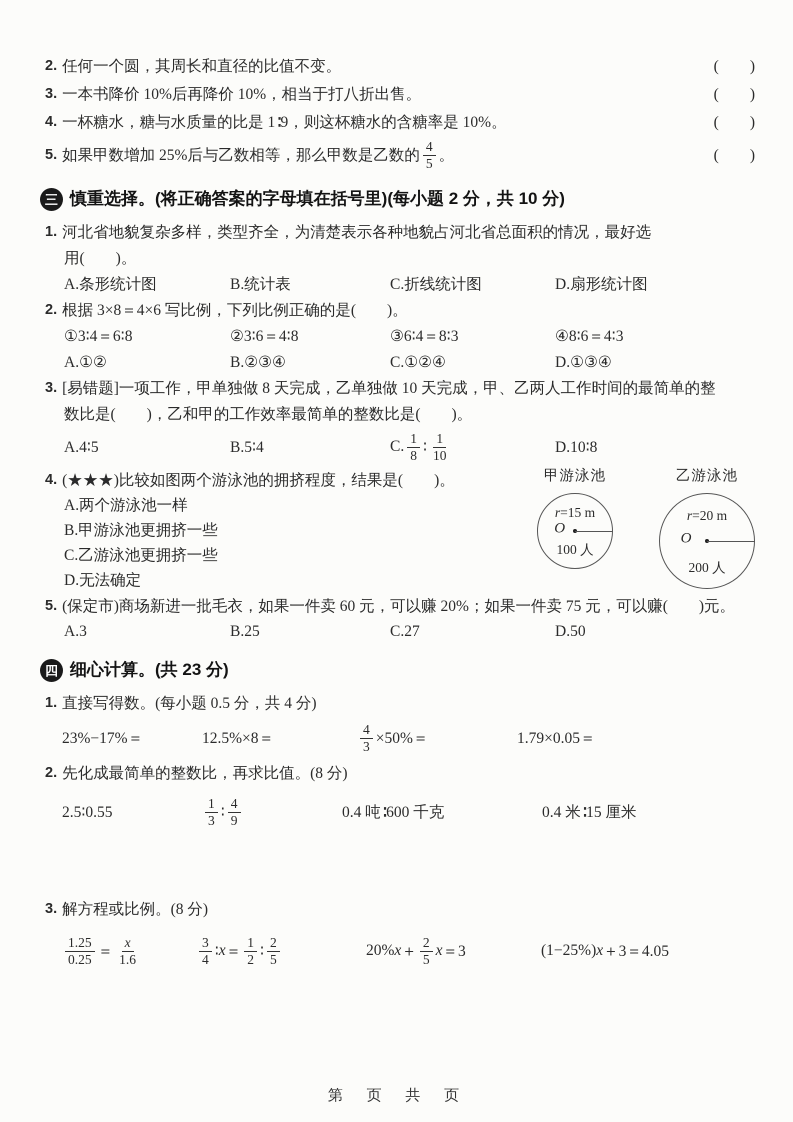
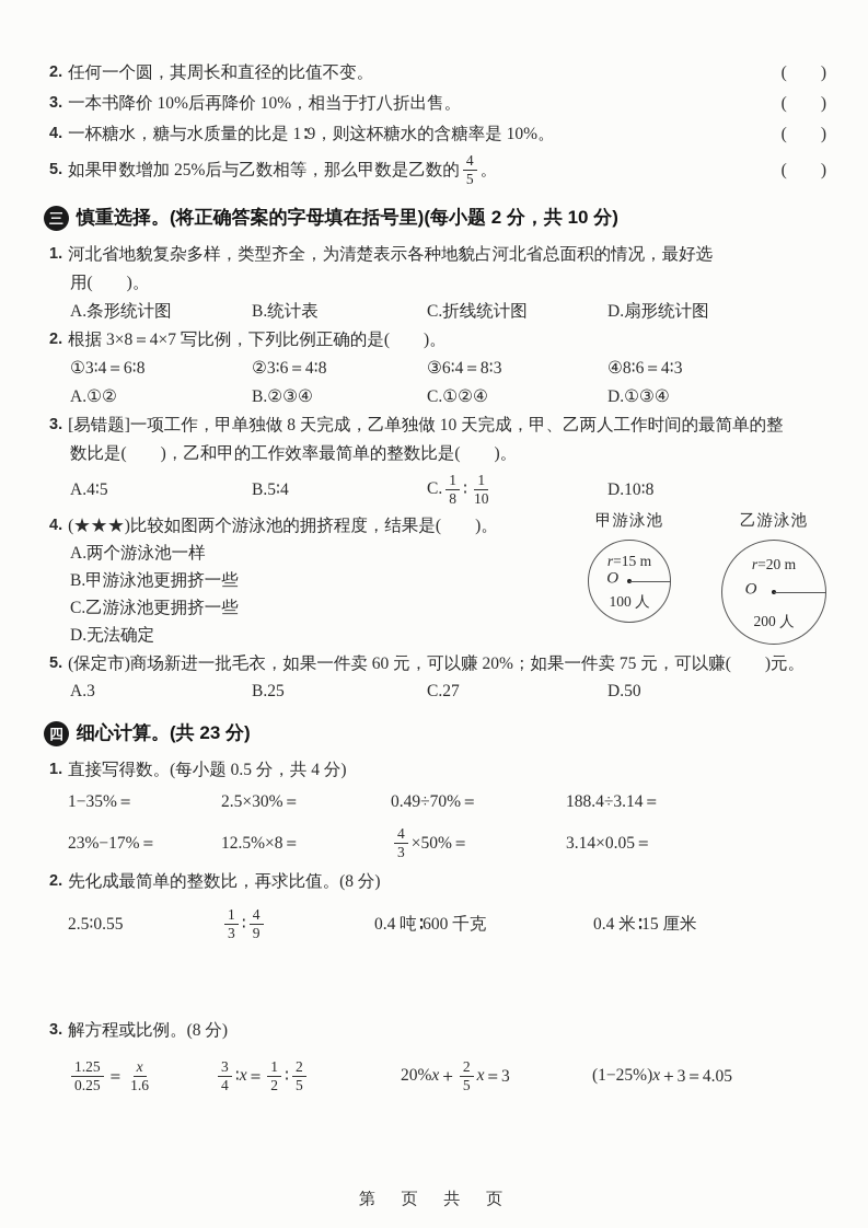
  2.
  任何一个圆，其周长和直径的比值不变。
  ( )
  3.
  一本书降价 10%后再降价 10%，相当于打八折出售。
  ( )
  4.
  一杯糖水，糖与水质量的比是 1∶9，则这杯糖水的含糖率是 10%。
  ( )
  5.
  如果甲数增加 25%后与乙数相等，那么甲数是乙数的
  4
  5
  。
  ( )
  三
  慎重选择。(将正确答案的字母填在括号里)(每小题 2 分，共 10 分)
  1.
  河北省地貌复杂多样，类型齐全，为清楚表示各种地貌占河北省总面积的情况，最好选
  用( )。
  A.条形统计图
  B.统计表
  C.折线统计图
  D.扇形统计图
  2.
- 根据 3×8＝4×6 写比例，下列比例正确的是( )。
+ 根据 3×8＝4×7 写比例，下列比例正确的是( )。
  ①3∶4＝6∶8
  ②3∶6＝4∶8
  ③6∶4＝8∶3
  ④8∶6＝4∶3
  A.①②
  B.②③④
  C.①②④
  D.①③④
  3.
  [易错题]一项工作，甲单独做 8 天完成，乙单独做 10 天完成，甲、乙两人工作时间的最简单的整
  数比是( )，乙和甲的工作效率最简单的整数比是( )。
  A.4∶5
  B.5∶4
  C.
  1
  8
  ∶
  1
  10
  D.10∶8
  4.
  (★★★)比较如图两个游泳池的拥挤程度，结果是( )。
  A.两个游泳池一样
  B.甲游泳池更拥挤一些
  C.乙游泳池更拥挤一些
  D.无法确定
  甲游泳池
  r=15 m
  O
  100 人
  乙游泳池
  r=20 m
  O
  200 人
  5.
  (保定市)商场新进一批毛衣，如果一件卖 60 元，可以赚 20%；如果一件卖 75 元，可以赚( )元。
  A.3
  B.25
  C.27
  D.50
  四
  细心计算。(共 23 分)
  1.
  直接写得数。(每小题 0.5 分，共 4 分)
+ 1−35%＝
+ 2.5×30%＝
+ 0.49÷70%＝
+ 188.4÷3.14＝
  23%−17%＝
  12.5%×8＝
  4
  3
  ×50%＝
- 1.79×0.05＝
+ 3.14×0.05＝
  2.
  先化成最简单的整数比，再求比值。(8 分)
  2.5∶0.55
  1
  3
  ∶
  4
  9
  0.4 吨∶600 千克
  0.4 米∶15 厘米
  3.
  解方程或比例。(8 分)
  1.25
  0.25
  ＝
  x
  1.6
  3
  4
  ∶
  x
  ＝
  1
  2
  ∶
  2
  5
  20%
  x
  ＋
  2
  5
  x
  ＝3
  (1−25%)
  x
  ＋3＝4.05
  第 页 共 页
